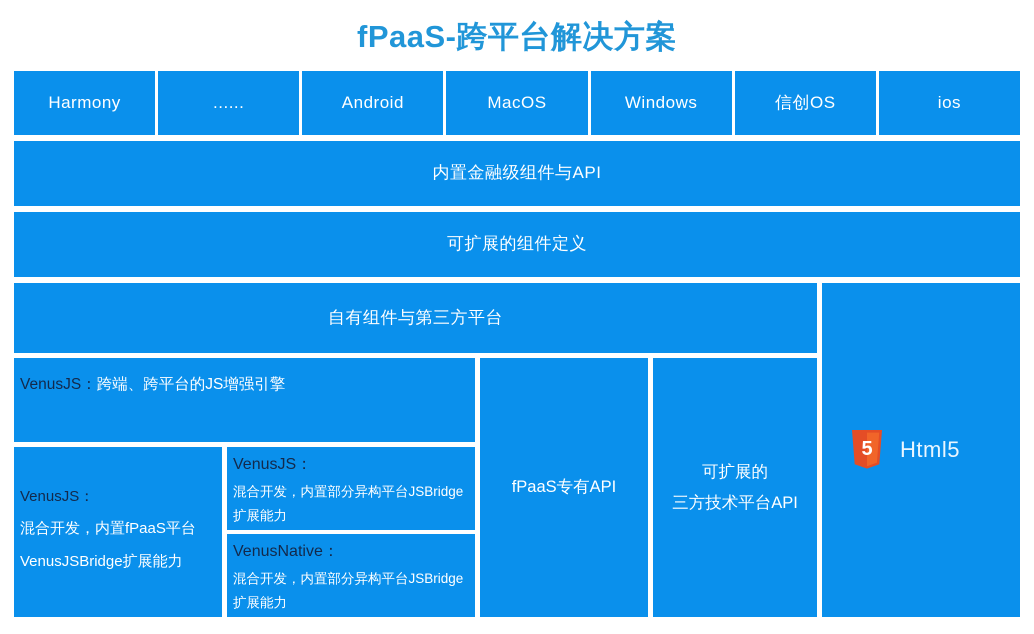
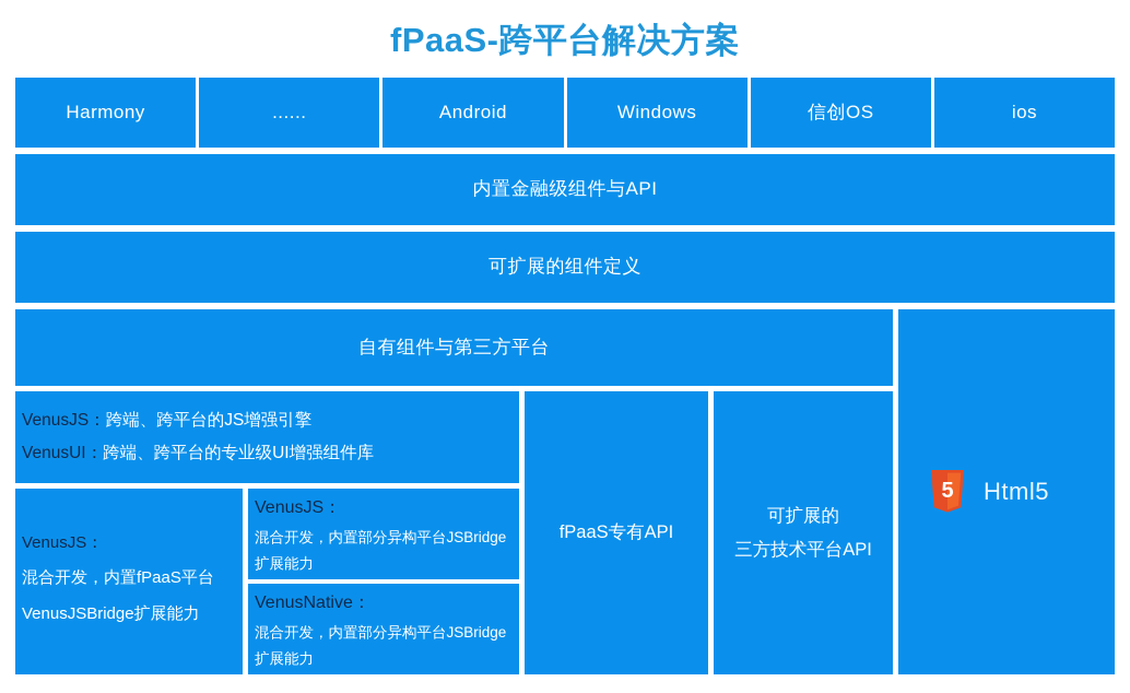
  fPaaS-跨平台解决方案
  Harmony
  ......
  Android
- MacOS
  Windows
  信创OS
  ios
  内置金融级组件与API
  可扩展的组件定义
  自有组件与第三方平台
  VenusJS：跨端、跨平台的JS增强引擎
+ VenusUI：跨端、跨平台的专业级UI增强组件库
  VenusJS：
  混合开发，内置fPaaS平台
  VenusJSBridge扩展能力
  VenusJS：
  混合开发，内置部分异构平台JSBridge扩展能力
  VenusNative：
  混合开发，内置部分异构平台JSBridge扩展能力
  fPaaS专有API
  可扩展的
  三方技术平台API
  5
  Html5
